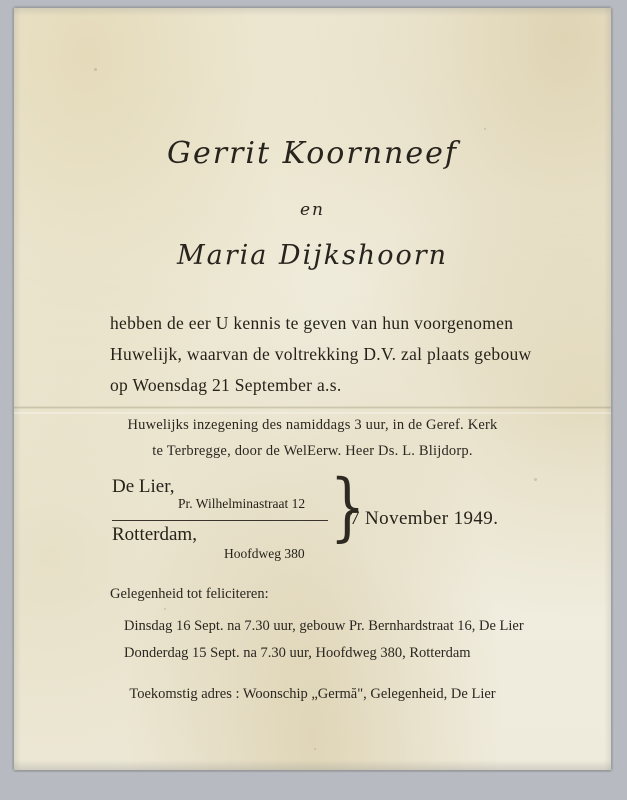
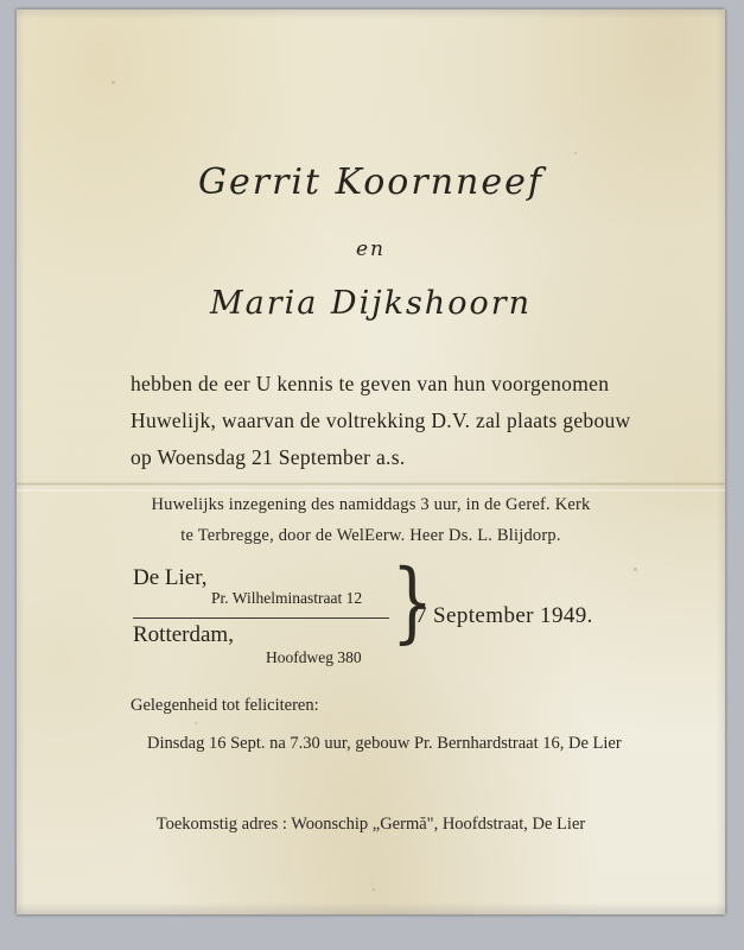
  Gerrit Koornneef
  en
  Maria Dijkshoorn
  hebben de eer U kennis te geven van hun voorgenomen
  Huwelijk, waarvan de voltrekking D.V. zal plaats gebouw
  op Woensdag 21 September a.s.
  Huwelijks inzegening des namiddags 3 uur, in de Geref. Kerk
  te Terbregge, door de WelEerw. Heer Ds. L. Blijdorp.
  De Lier,
  Pr. Wilhelminastraat 12
  Rotterdam,
  Hoofdweg 380
  }
- 7 November 1949.
+ 7 September 1949.
  Gelegenheid tot feliciteren:
  Dinsdag 16 Sept. na 7.30 uur, gebouw Pr. Bernhardstraat 16, De Lier
- Donderdag 15 Sept. na 7.30 uur, Hoofdweg 380, Rotterdam
- Toekomstig adres : Woonschip „Germă", Gelegenheid, De Lier
+ Toekomstig adres : Woonschip „Germă", Hoofdstraat, De Lier
